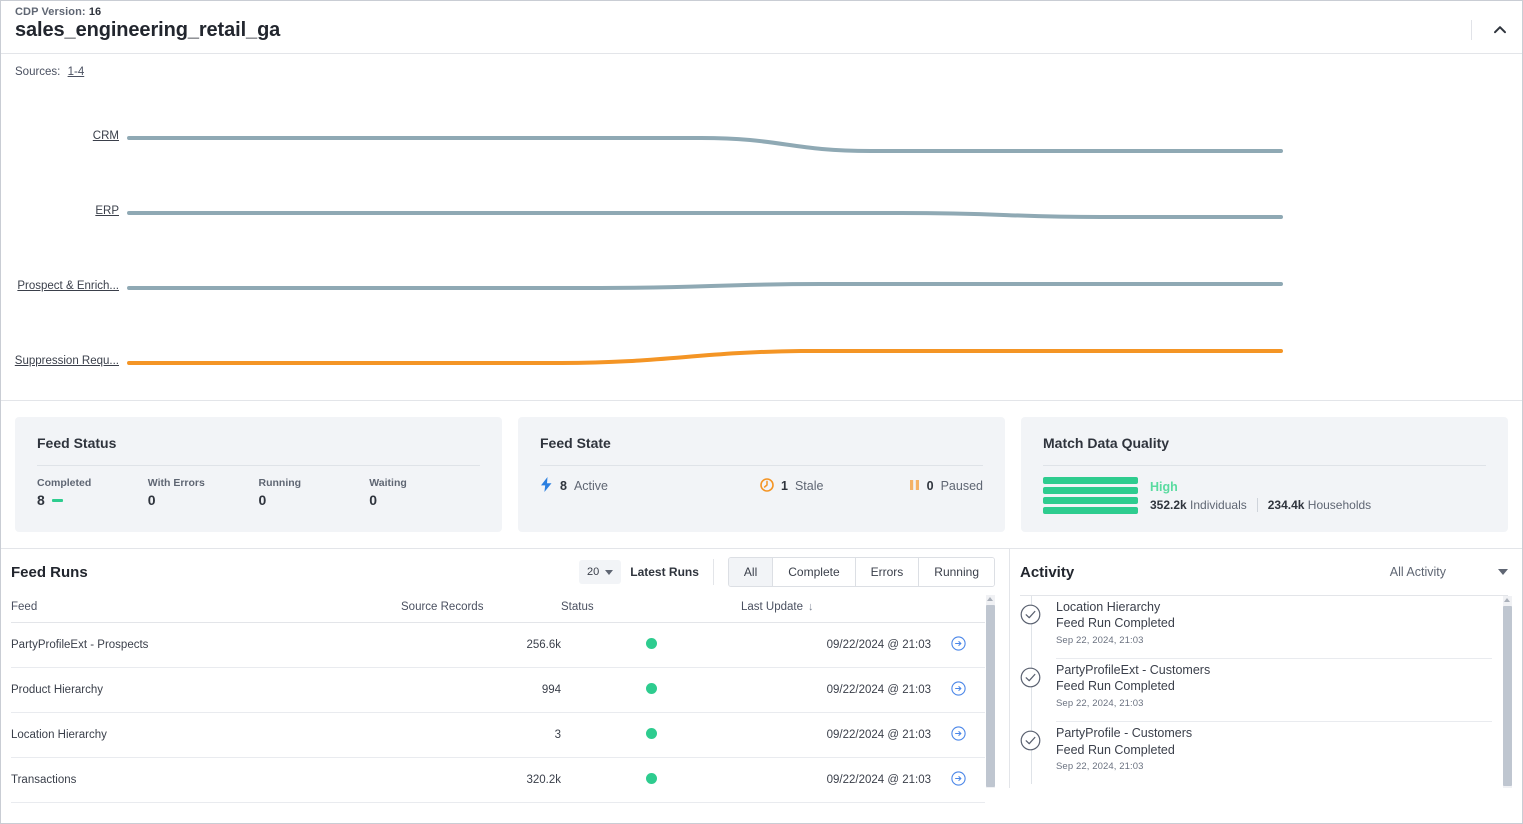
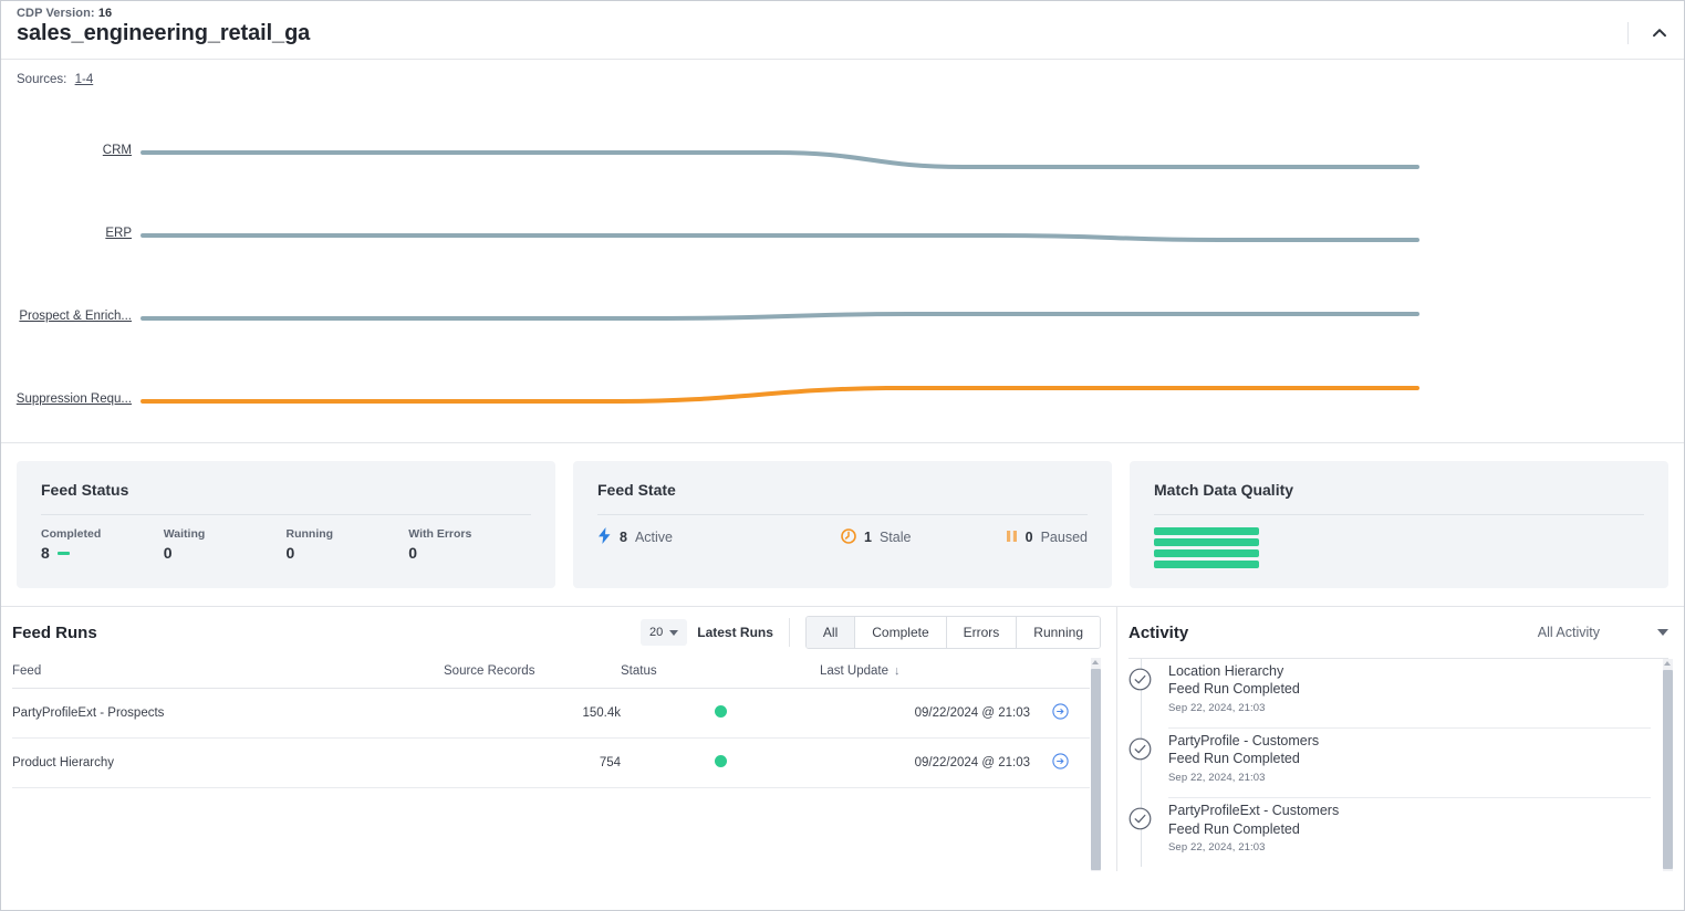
  CDP Version: 16
  sales_engineering_retail_ga
  Sources: 1-4
  CRM
  ERP
  Prospect & Enrich...
  Suppression Requ...
  Feed Status
  Completed
  8
- With Errors
+ Waiting
  0
  Running
  0
- Waiting
+ With Errors
  0
  Feed State
  8
  Active
  1
  Stale
  0
  Paused
  Match Data Quality
- High
- 352.2k Individuals
- 234.4k Households
  Feed Runs
  20
  Latest Runs
  All
  Complete
  Errors
  Running
  Feed	Source Records	Status	Last Update ↓
- PartyProfileExt - Prospects	256.6k		09/22/2024 @ 21:03
+ PartyProfileExt - Prospects	150.4k		09/22/2024 @ 21:03
- Product Hierarchy	994		09/22/2024 @ 21:03
+ Product Hierarchy	754		09/22/2024 @ 21:03
- Location Hierarchy	3		09/22/2024 @ 21:03
- Transactions	320.2k		09/22/2024 @ 21:03
  Activity
  All Activity
  Location Hierarchy
  Feed Run Completed
  Sep 22, 2024, 21:03
- PartyProfileExt - Customers
+ PartyProfile - Customers
  Feed Run Completed
  Sep 22, 2024, 21:03
- PartyProfile - Customers
+ PartyProfileExt - Customers
  Feed Run Completed
  Sep 22, 2024, 21:03
